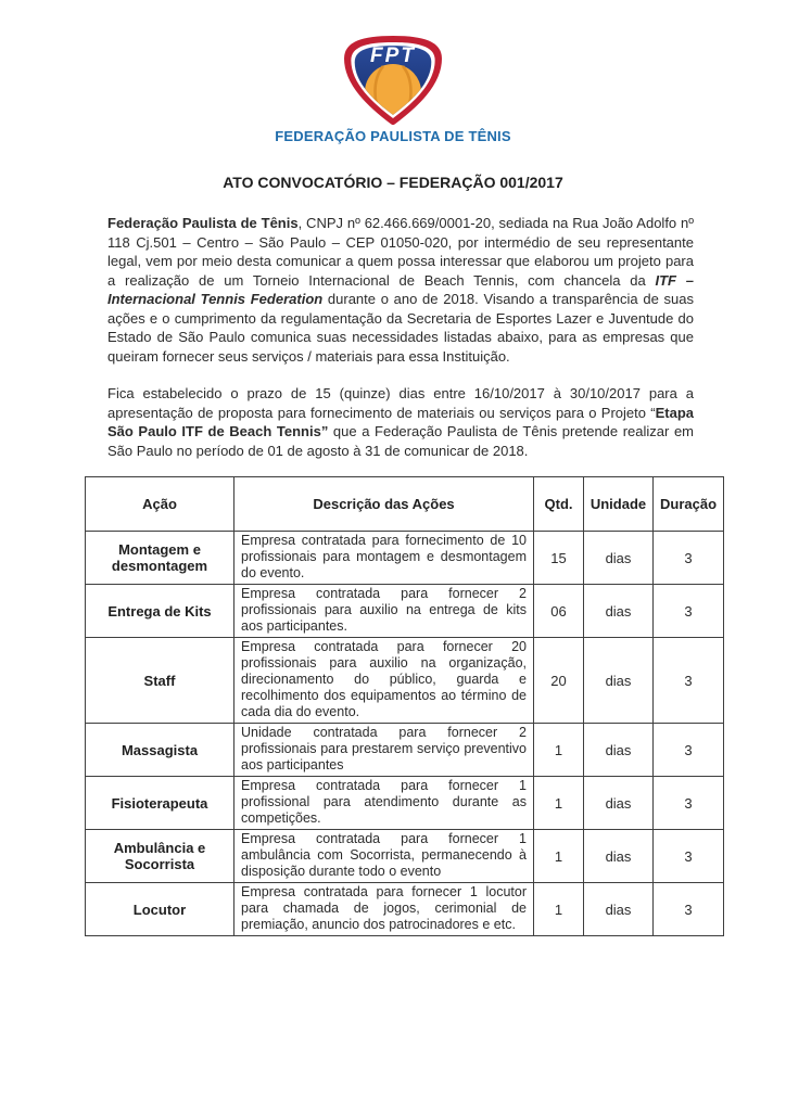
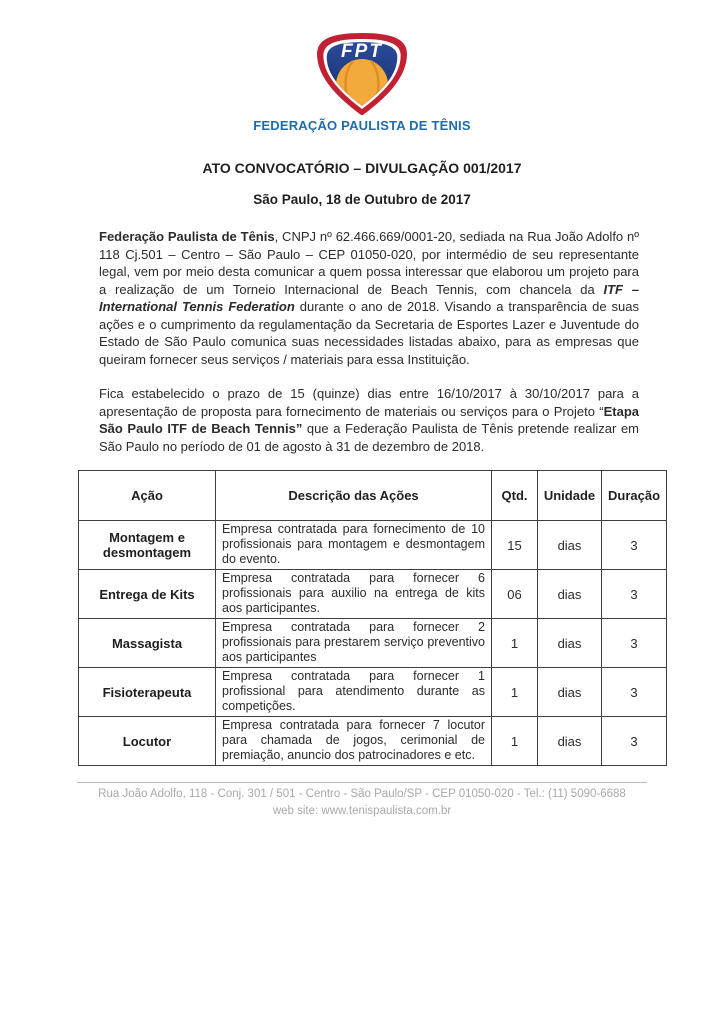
  FPT
  FEDERAÇÃO PAULISTA DE TÊNIS
- ATO CONVOCATÓRIO – FEDERAÇÃO 001/2017
+ ATO CONVOCATÓRIO – DIVULGAÇÃO 001/2017
+ São Paulo, 18 de Outubro de 2017
- Federação Paulista de Tênis, CNPJ nº 62.466.669/0001-20, sediada na Rua João Adolfo nº 118 Cj.501 – Centro – São Paulo – CEP 01050-020, por intermédio de seu representante legal, vem por meio desta comunicar a quem possa interessar que elaborou um projeto para a realização de um Torneio Internacional de Beach Tennis, com chancela da ITF – Internacional Tennis Federation durante o ano de 2018. Visando a transparência de suas ações e o cumprimento da regulamentação da Secretaria de Esportes Lazer e Juventude do Estado de São Paulo comunica suas necessidades listadas abaixo, para as empresas que queiram fornecer seus serviços / materiais para essa Instituição.
+ Federação Paulista de Tênis, CNPJ nº 62.466.669/0001-20, sediada na Rua João Adolfo nº 118 Cj.501 – Centro – São Paulo – CEP 01050-020, por intermédio de seu representante legal, vem por meio desta comunicar a quem possa interessar que elaborou um projeto para a realização de um Torneio Internacional de Beach Tennis, com chancela da ITF – International Tennis Federation durante o ano de 2018. Visando a transparência de suas ações e o cumprimento da regulamentação da Secretaria de Esportes Lazer e Juventude do Estado de São Paulo comunica suas necessidades listadas abaixo, para as empresas que queiram fornecer seus serviços / materiais para essa Instituição.
- Fica estabelecido o prazo de 15 (quinze) dias entre 16/10/2017 à 30/10/2017 para a apresentação de proposta para fornecimento de materiais ou serviços para o Projeto “Etapa São Paulo ITF de Beach Tennis” que a Federação Paulista de Tênis pretende realizar em São Paulo no período de 01 de agosto à 31 de comunicar de 2018.
+ Fica estabelecido o prazo de 15 (quinze) dias entre 16/10/2017 à 30/10/2017 para a apresentação de proposta para fornecimento de materiais ou serviços para o Projeto “Etapa São Paulo ITF de Beach Tennis” que a Federação Paulista de Tênis pretende realizar em São Paulo no período de 01 de agosto à 31 de dezembro de 2018.
  Ação	Descrição das Ações	Qtd.	Unidade	Duração
  Montagem e desmontagem	Empresa contratada para fornecimento de 10 profissionais para montagem e desmontagem do evento.	15	dias	3
- Entrega de Kits	Empresa contratada para fornecer 2 profissionais para auxilio na entrega de kits aos participantes.	06	dias	3
+ Entrega de Kits	Empresa contratada para fornecer 6 profissionais para auxilio na entrega de kits aos participantes.	06	dias	3
- Staff	Empresa contratada para fornecer 20 profissionais para auxilio na organização, direcionamento do público, guarda e recolhimento dos equipamentos ao término de cada dia do evento.	20	dias	3
- Massagista	Unidade contratada para fornecer 2 profissionais para prestarem serviço preventivo aos participantes	1	dias	3
+ Massagista	Empresa contratada para fornecer 2 profissionais para prestarem serviço preventivo aos participantes	1	dias	3
  Fisioterapeuta	Empresa contratada para fornecer 1 profissional para atendimento durante as competições.	1	dias	3
- Ambulância e Socorrista	Empresa contratada para fornecer 1 ambulância com Socorrista, permanecendo à disposição durante todo o evento	1	dias	3
- Locutor	Empresa contratada para fornecer 1 locutor para chamada de jogos, cerimonial de premiação, anuncio dos patrocinadores e etc.	1	dias	3
+ Locutor	Empresa contratada para fornecer 7 locutor para chamada de jogos, cerimonial de premiação, anuncio dos patrocinadores e etc.	1	dias	3
+ Rua João Adolfo, 118 - Conj. 301 / 501 - Centro - São Paulo/SP - CEP 01050-020 - Tel.: (11) 5090-6688
+ web site: www.tenispaulista.com.br
